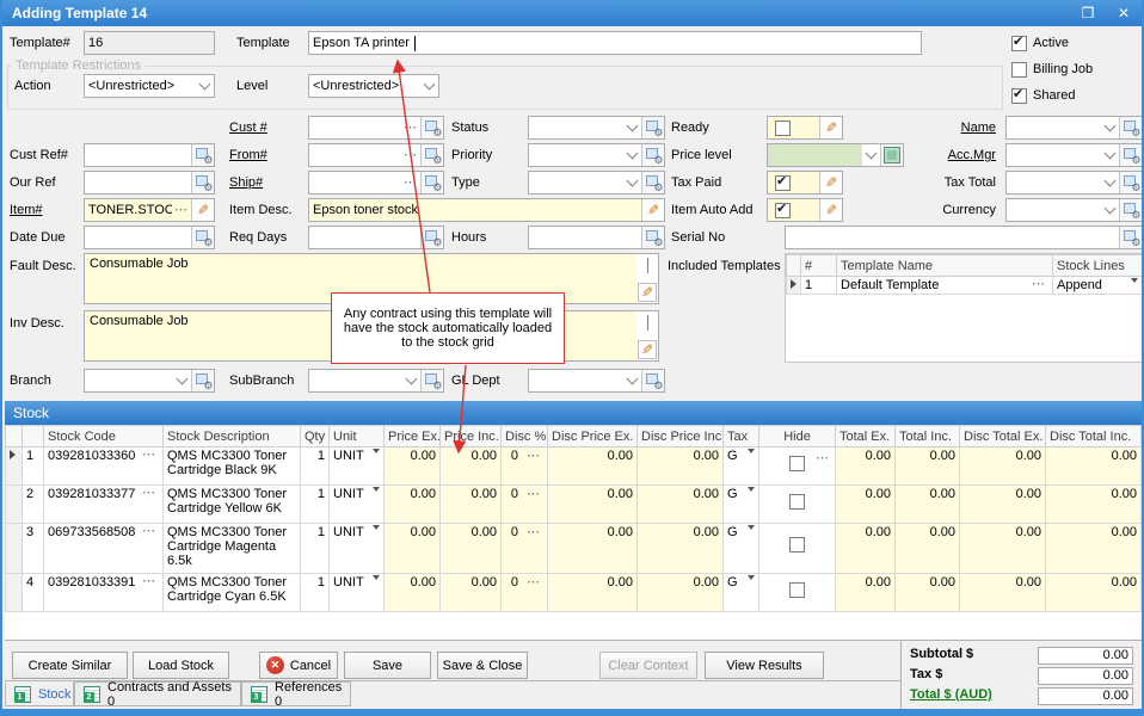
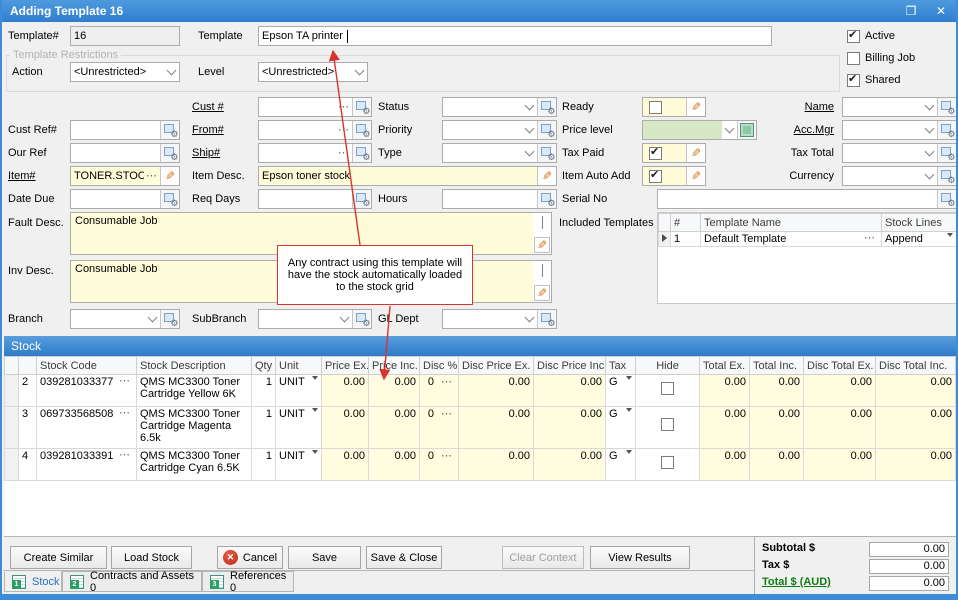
- Adding Template 14
+ Adding Template 16
  ❐
  ✕
  Template#
  16
  Template
  Epson TA printer
  Active
  Billing Job
  Shared
  Template Restrictions
  Action
  <Unrestricted>
  Level
  <Unrestricted>
  Cust #
  ⋯
  ⚙
  Status
  ⚙
  Ready
  Name
  ⚙
  Cust Ref#
  ⚙
  From#
  ⚙
  Priority
  ⚙
  Price level
  Acc.Mgr
  ⚙
  Our Ref
  ⚙
  Ship#
  ⋯
  ⚙
  Type
  ⚙
  Tax Paid
  Tax Total
  ⚙
  Item#
  TONER.STOC
  ⋯
  Item Desc.
  Epson toner stock
  Item Auto Add
  Currency
  ⚙
  Date Due
  ⚙
  Req Days
  ⚙
  Hours
  ⚙
  Serial No
  ⚙
  Fault Desc.
  Consumable Job
  Included Templates
  	#	Template Name	Stock Lines
  	1	Default Template ⋯	Append
  Inv Desc.
  Consumable Job
  Branch
  ⚙
  SubBranch
  ⚙
  G Dept
  ⚙
  Stock
  		Stock Code	Stock Description	Qty	Unit	Price Ex.	Price Inc.	Disc %	Disc Price Ex.	Disc Price Inc	Tax	Hide	Total Ex.	Total Inc.	Disc Total Ex.	Disc Total Inc.
- 	1	039281033360 ⋯	QMS MC3300 Toner Cartridge Black 9K	1	UNIT	0.00	0.00	0 ⋯	0.00	0.00	G	⋯	0.00	0.00	0.00	0.00
  	2	039281033377 ⋯	QMS MC3300 Toner Cartridge Yellow 6K	1	UNIT	0.00	0.00	0 ⋯	0.00	0.00	G		0.00	0.00	0.00	0.00
  	3	069733568508 ⋯	QMS MC3300 Toner Cartridge Magenta 6.5k	1	UNIT	0.00	0.00	0 ⋯	0.00	0.00	G		0.00	0.00	0.00	0.00
  	4	039281033391 ⋯	QMS MC3300 Toner Cartridge Cyan 6.5K	1	UNIT	0.00	0.00	0 ⋯	0.00	0.00	G		0.00	0.00	0.00	0.00
  Create Similar
  Load Stock
  ✕
  Cancel
  Save
  Save & Close
  Clear Context
  View Results
  Subtotal $
  0.00
  Tax $
  0.00
  Total $ (AUD)
  0.00
  Stock
  Contracts and Assets 0
  References 0
  Any contract using this template will have the stock automatically loaded to the stock grid
